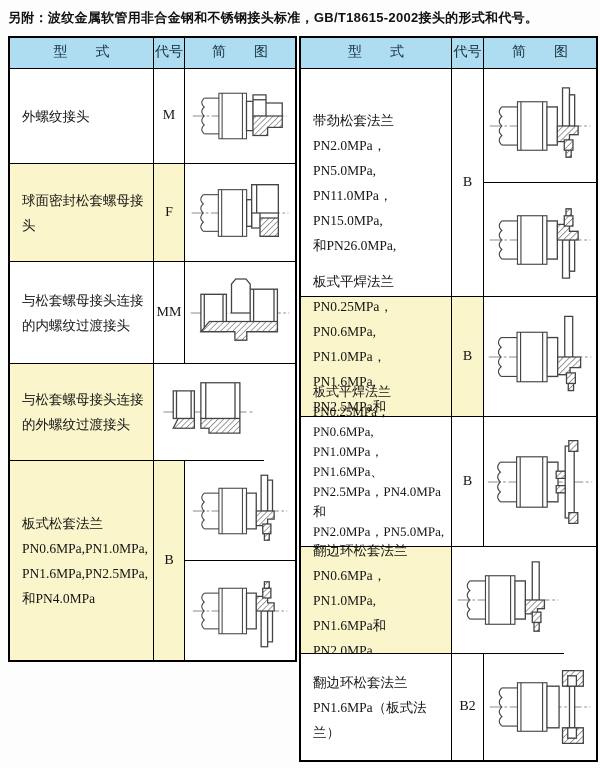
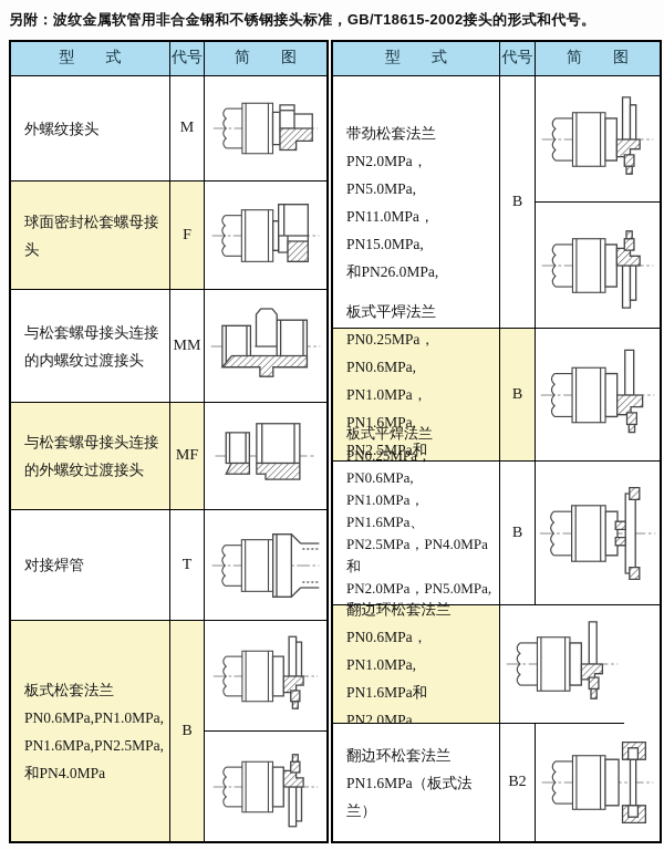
  另附：波纹金属软管用非合金钢和不锈钢接头标准，GB/T18615-2002接头的形式和代号。
  型 式
  代号
  简 图
  外螺纹接头
  M
  球面密封松套螺母接头
  F
  与松套螺母接头连接的内螺纹过渡接头
  MM
  与松套螺母接头连接的外螺纹过渡接头
+ MF
+ 对接焊管
+ T
  板式松套法兰
  PN0.6MPa,PN1.0MPa,
  PN1.6MPa,PN2.5MPa,
  和PN4.0MPa
  B
  型 式
  代号
  简 图
  带劲松套法兰
  PN2.0MPa，PN5.0MPa,
  PN11.0MPa，PN15.0MPa,
  和PN26.0MPa,
  B
  板式平焊法兰
  PN0.25MPa，PN0.6MPa,
  PN1.0MPa，PN1.6MPa,
  B
  板式平焊法兰
  PN0.25MPa，PN0.6MPa,
  PN1.0MPa，PN1.6MPa、
  PN2.5MPa，PN4.0MPa和
  PN2.0MPa，PN5.0MPa,
  B
  翻边环松套法兰
  PN0.6MPa，PN1.0MPa,
  PN1.6MPa和PN2.0MPa,
  翻边环松套法兰
  PN1.6MPa（板式法兰）
  B2
